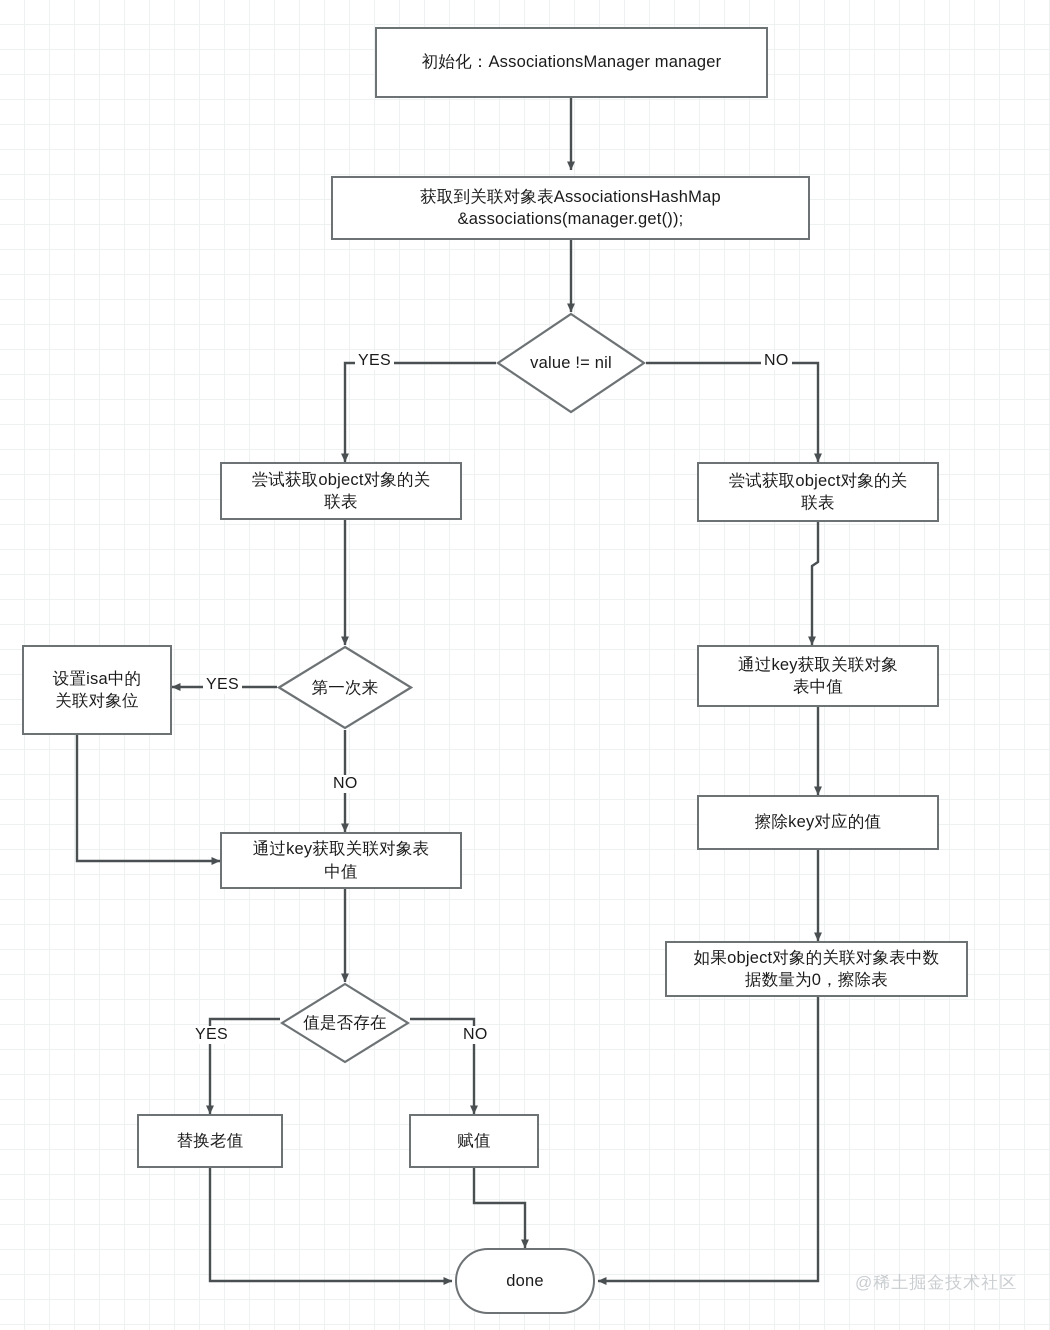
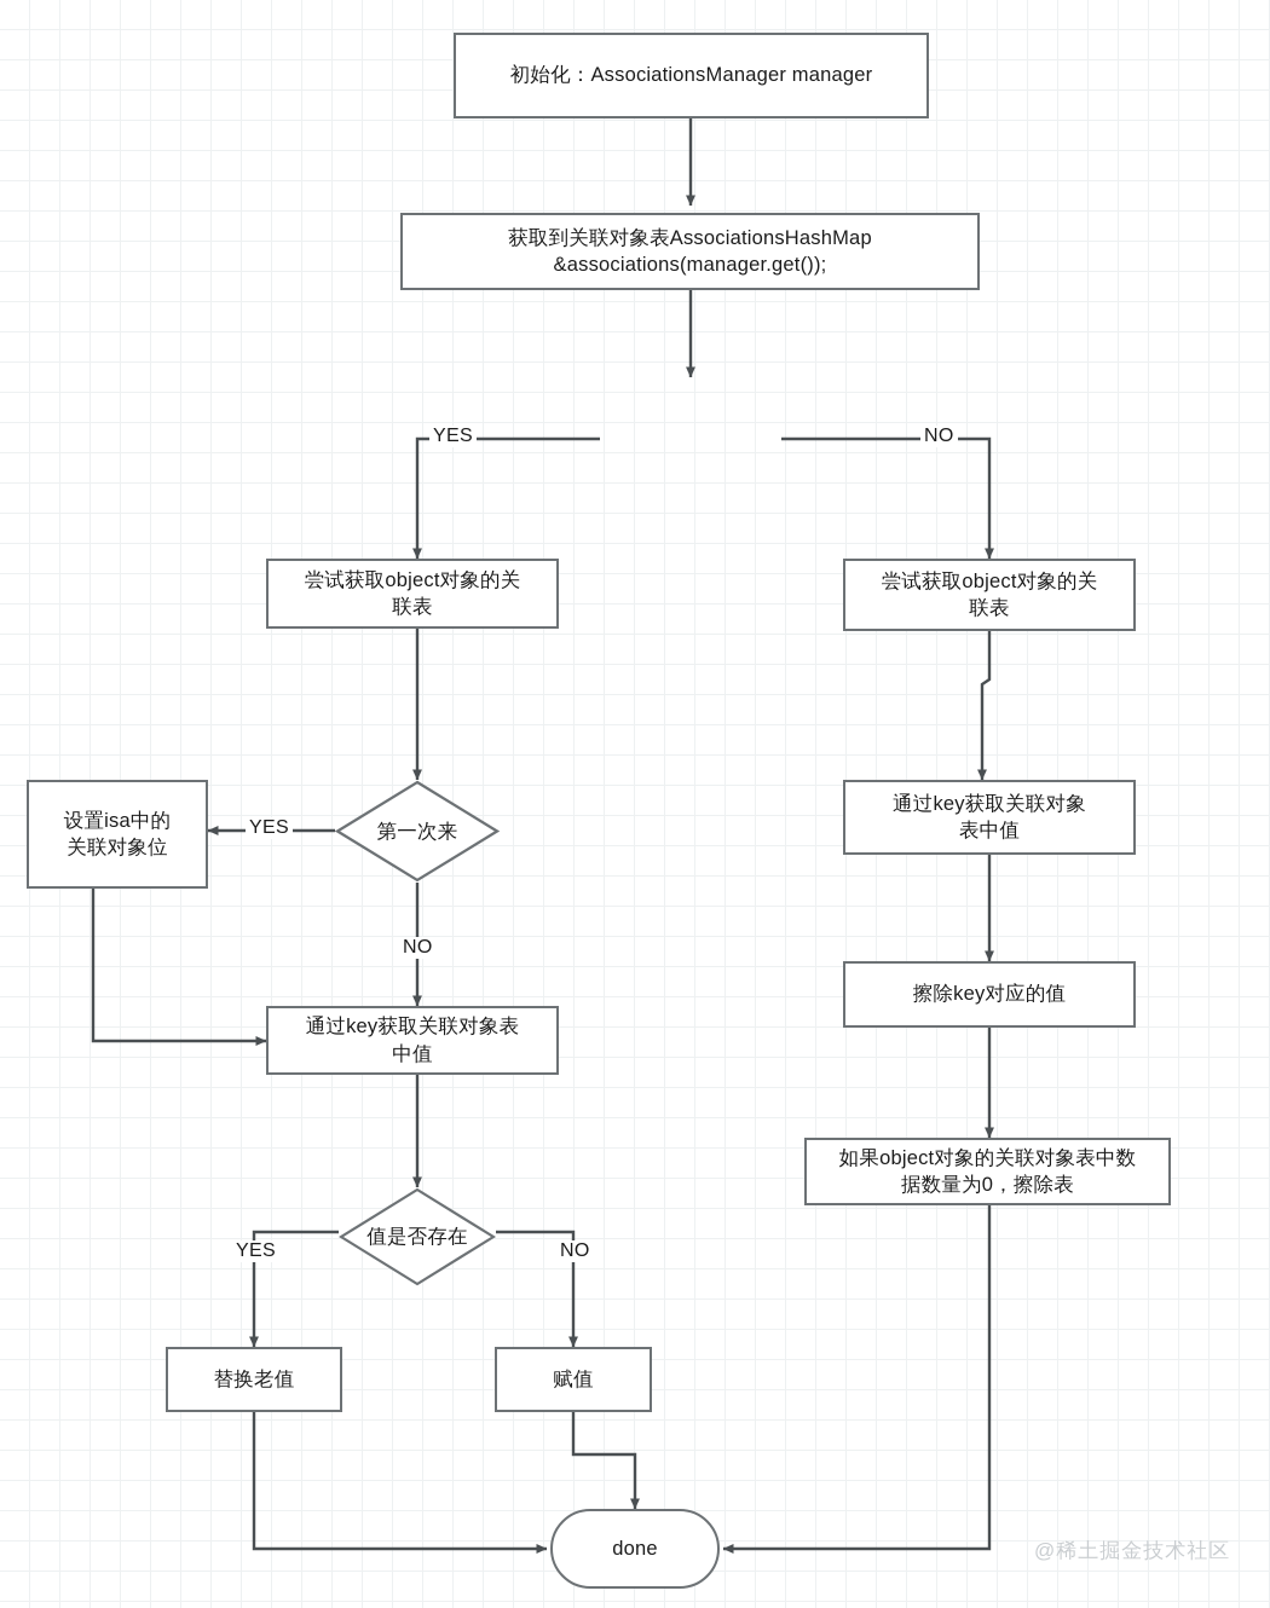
  初始化：AssociationsManager manager
  获取到关联对象表AssociationsHashMap
  &associations(manager.get());
- value != nil
  尝试获取object对象的关
  联表
  尝试获取object对象的关
  联表
  第一次来
  设置isa中的
  关联对象位
  通过key获取关联对象表
  中值
  通过key获取关联对象
  表中值
  擦除key对应的值
  如果object对象的关联对象表中数
  据数量为0，擦除表
  值是否存在
  替换老值
  赋值
  done
  YES
  NO
  YES
  NO
  YES
  NO
  @稀土掘金技术社区
